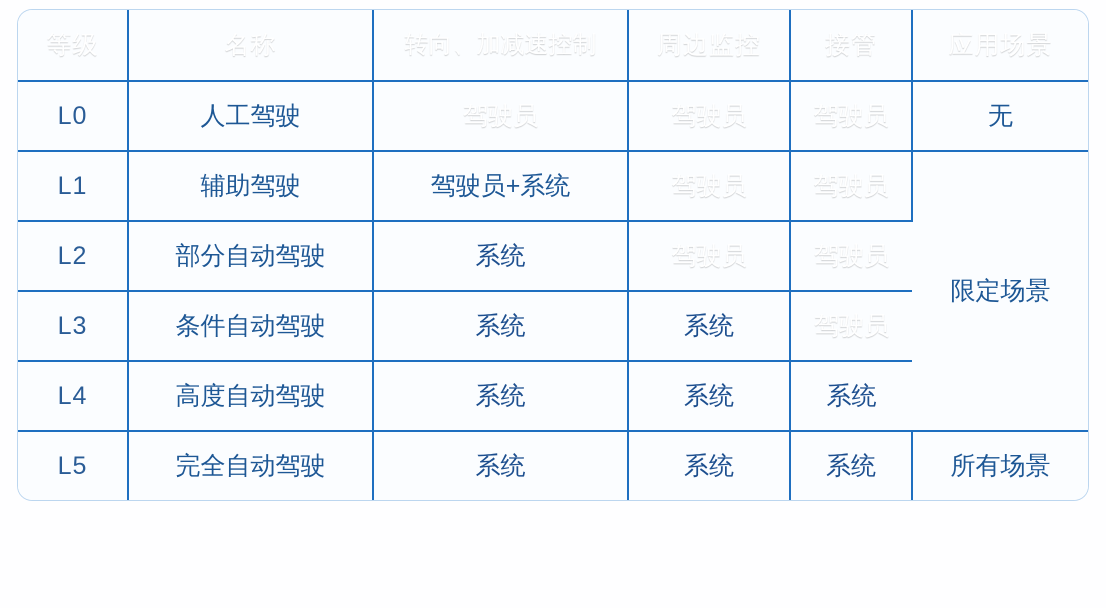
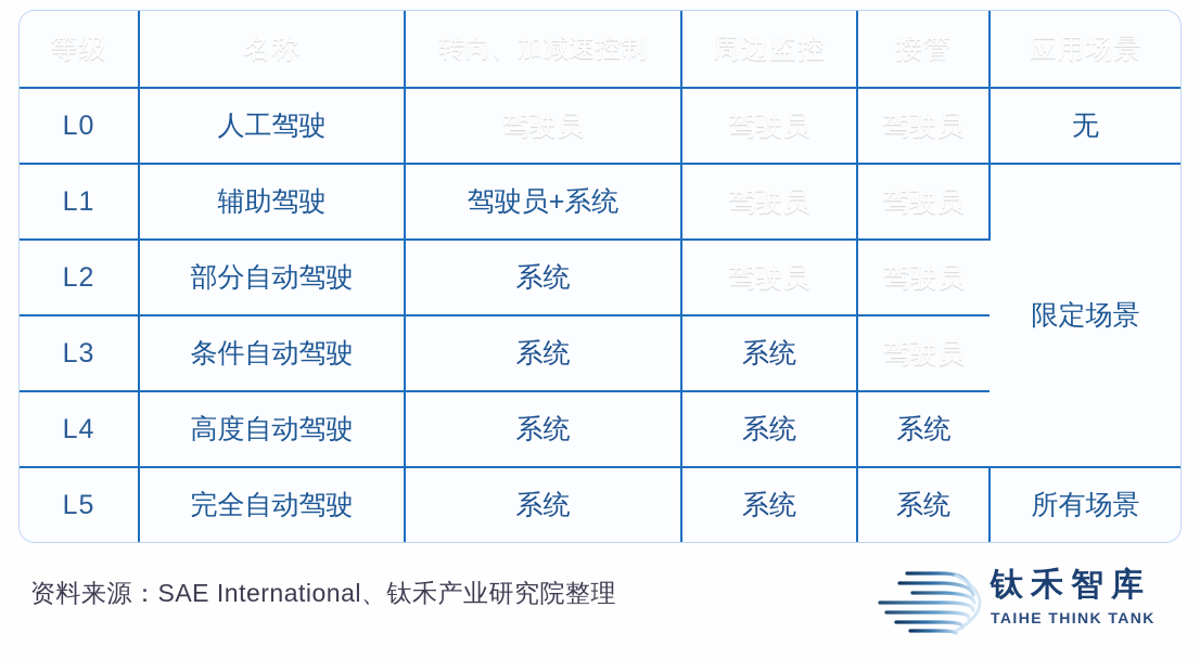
  等级	名称	转向、加减速控制	周边监控	接管	应用场景
  L0	人工驾驶	驾驶员	驾驶员	驾驶员	无
  L1	辅助驾驶	驾驶员+系统	驾驶员	驾驶员	限定场景
  L2	部分自动驾驶	系统	驾驶员	驾驶员
  L3	条件自动驾驶	系统	系统	驾驶员
  L4	高度自动驾驶	系统	系统	系统
  L5	完全自动驾驶	系统	系统	系统	所有场景
+ 资料来源：SAE International、钛禾产业研究院整理
+ 钛禾智库
+ TAIHE THINK TANK
